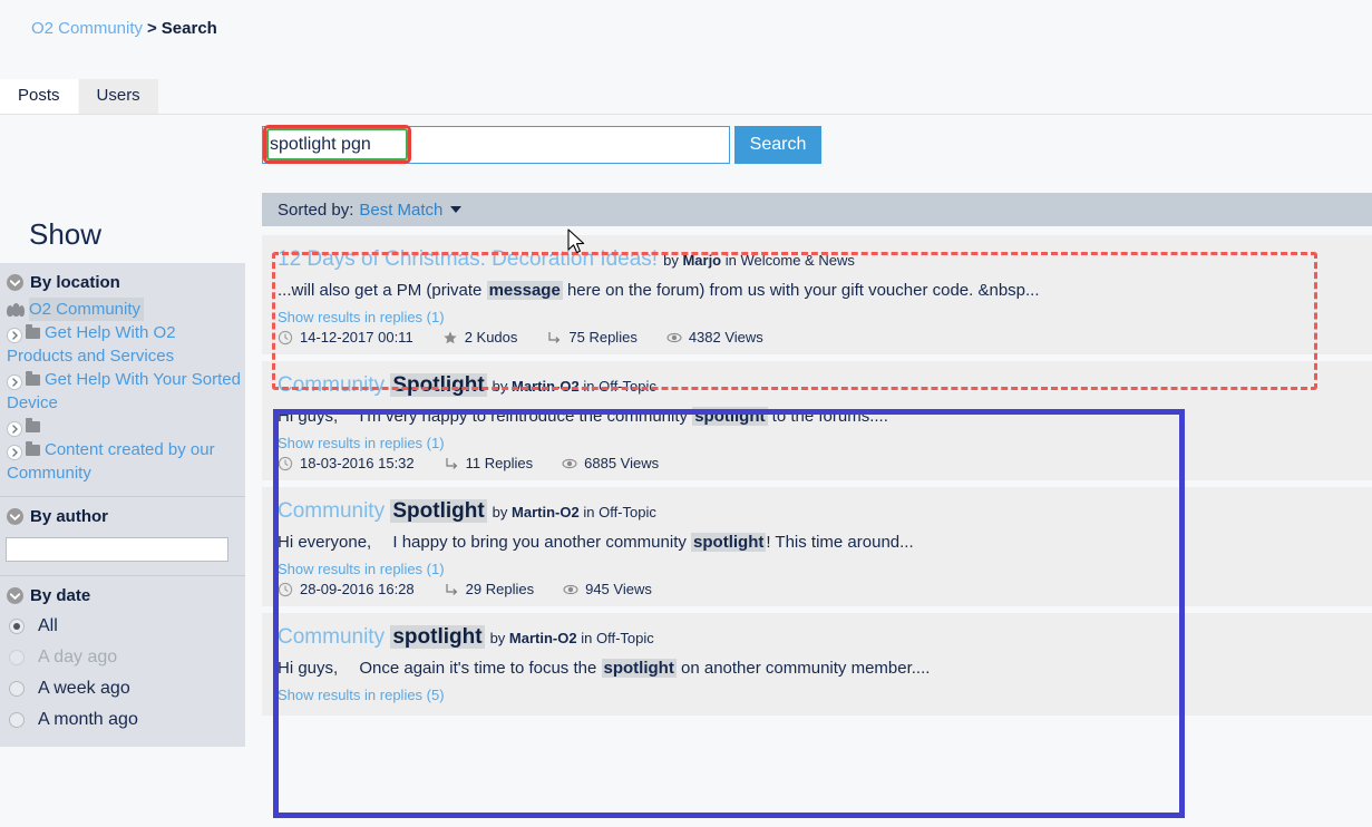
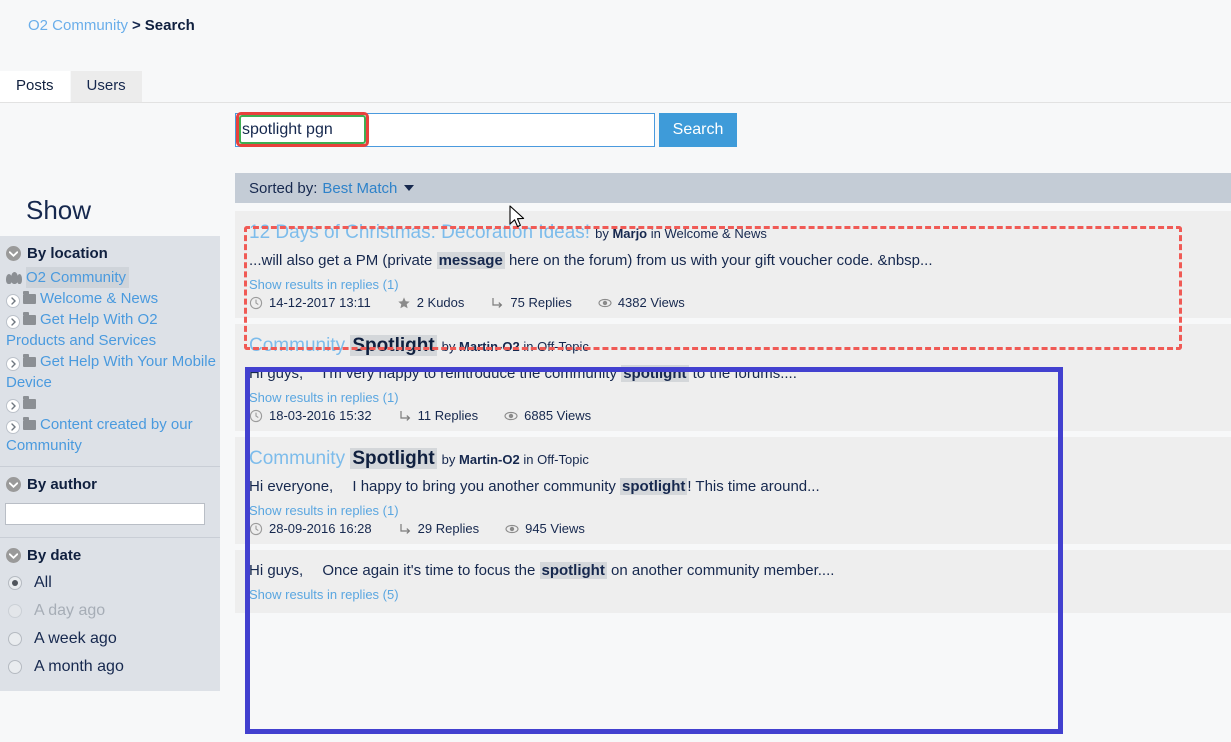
  O2 Community > Search
  Posts
  Users
  Show
  By location
  O2 Community
+ Welcome & News
  Get Help With O2 Products and Services
- Get Help With Your Sorted Device
+ Get Help With Your Mobile Device
  Content created by our Community
  By author
  By date
  All
  A day ago
  A week ago
  A month ago
  spotlight pgn
  Search
  Sorted by:
  Best Match
  12 Days of Christmas: Decoration Ideas! by Marjo in Welcome & News
  ...will also get a PM (private message here on the forum) from us with your gift voucher code. &nbsp...
  Show results in replies (1)
- 14-12-2017 00:11
+ 14-12-2017 13:11
  2 Kudos
  75 Replies
  4382 Views
  Community Spotlight by Martin-O2 in Off-Topic
  Hi guys, I'm very happy to reintroduce the community spotlight to the forums....
  Show results in replies (1)
  18-03-2016 15:32
  11 Replies
  6885 Views
  Community Spotlight by Martin-O2 in Off-Topic
  Hi everyone, I happy to bring you another community spotlight! This time around...
  Show results in replies (1)
  28-09-2016 16:28
  29 Replies
  945 Views
- Community spotlight by Martin-O2 in Off-Topic
  Hi guys, Once again it's time to focus the spotlight on another community member....
  Show results in replies (5)
